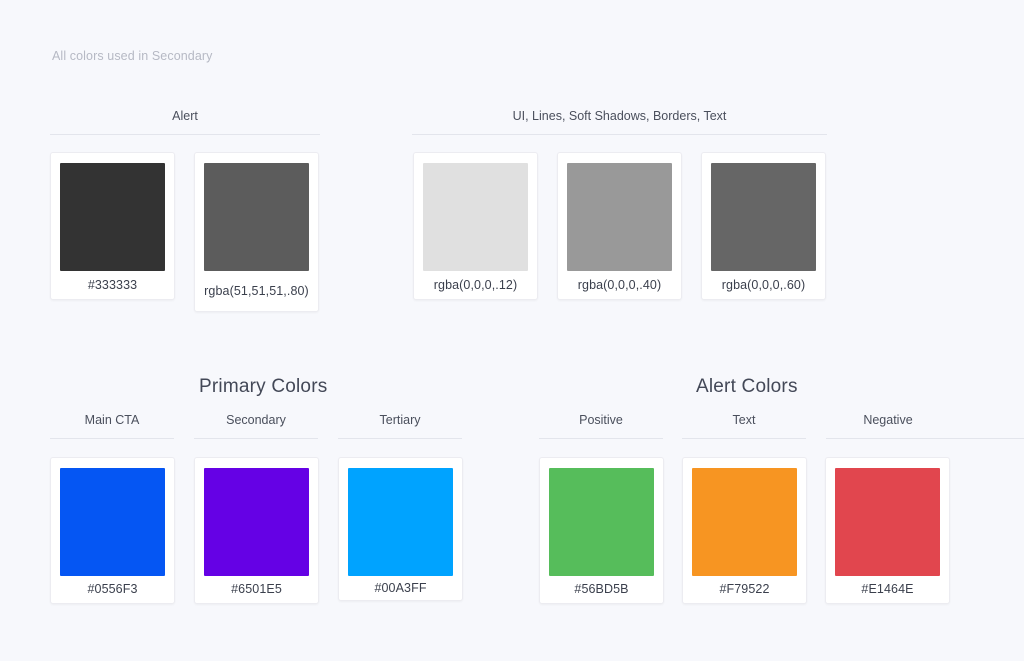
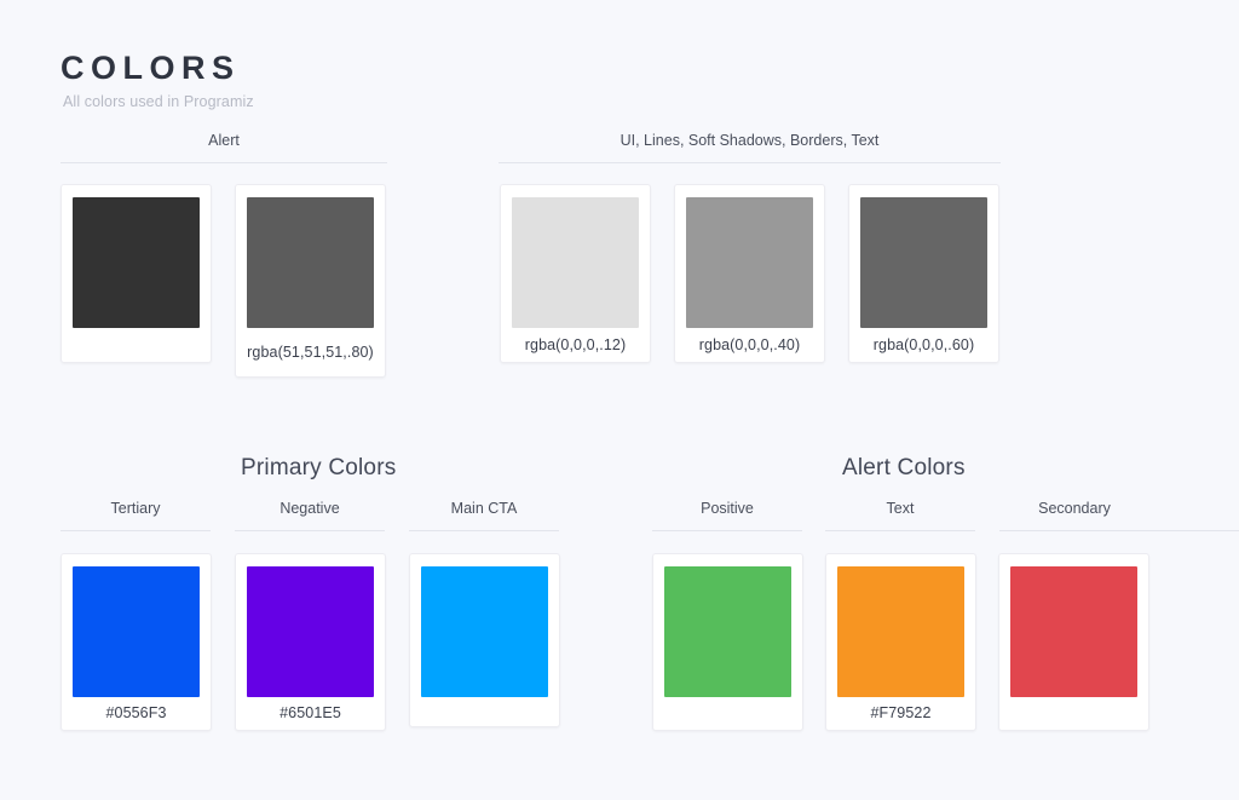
+ COLORS
- All colors used in Secondary
+ All colors used in Programiz
  Primary Colors
  Alert Colors
  Alert
  UI, Lines, Soft Shadows, Borders, Text
- Main CTA
+ Tertiary
- Secondary
+ Negative
- Tertiary
+ Main CTA
  Positive
  Text
- Negative
+ Secondary
- #333333
  rgba(51,51,51,.80)
  rgba(0,0,0,.12)
  rgba(0,0,0,.40)
  rgba(0,0,0,.60)
  #0556F3
  #6501E5
- #00A3FF
- #56BD5B
  #F79522
- #E1464E
